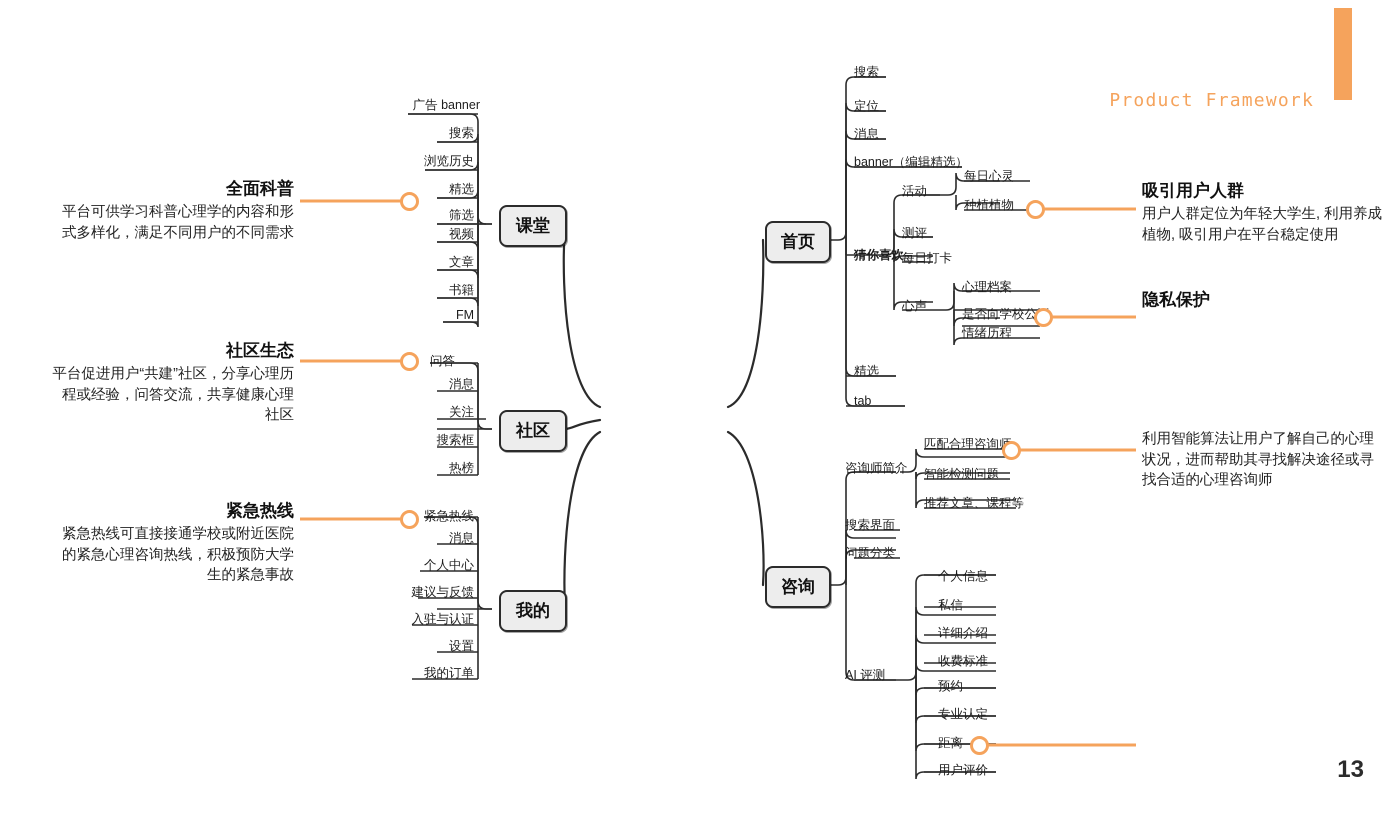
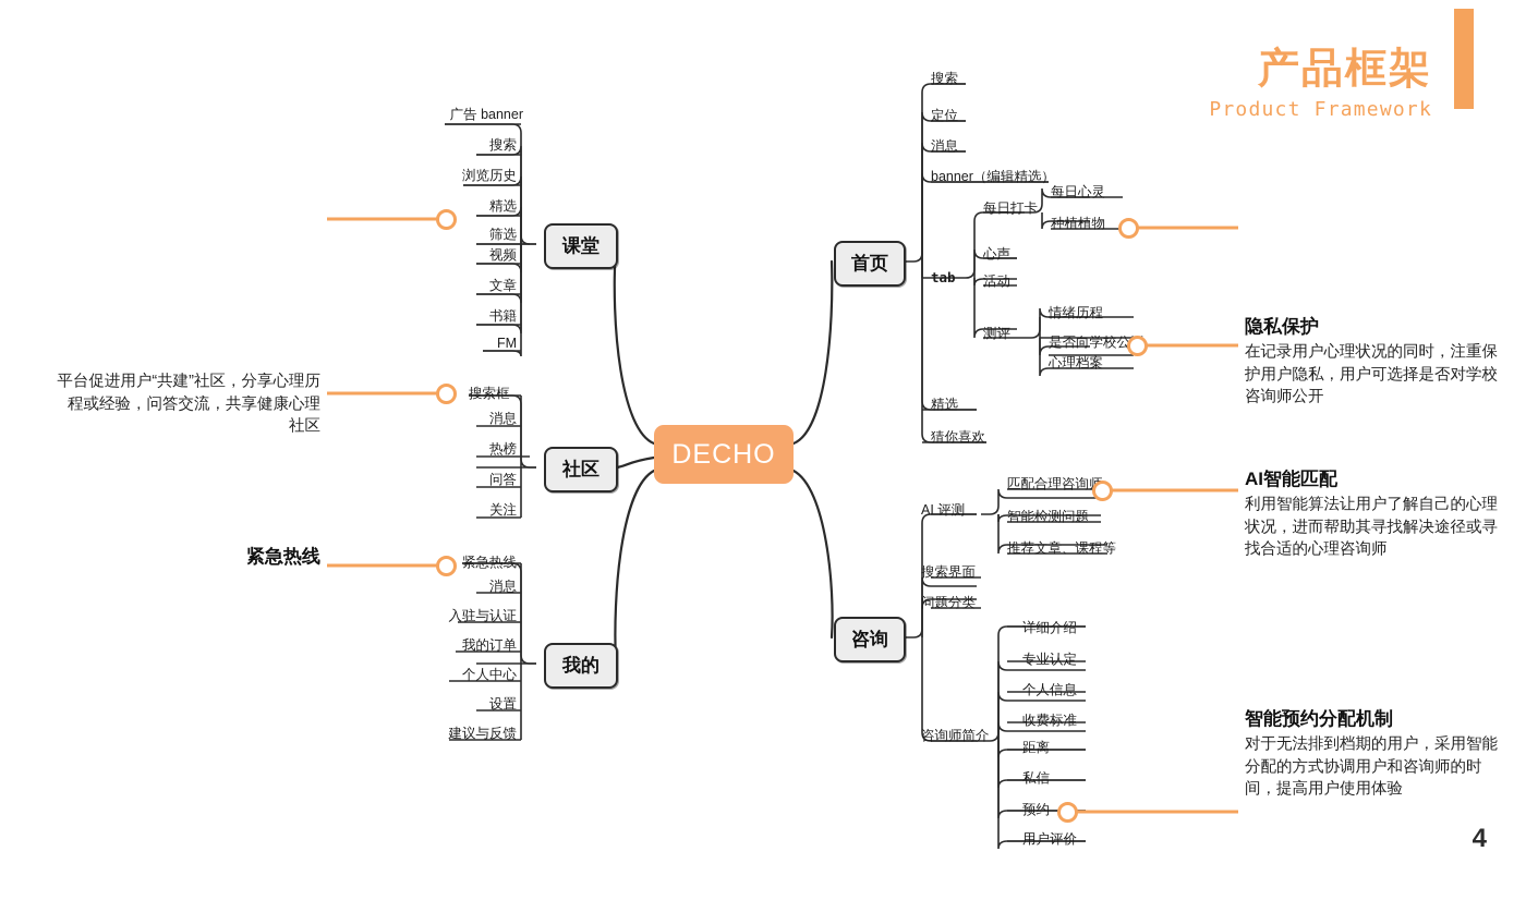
+ 产品框架
  Product Framework
- 13
+ 4
- 全面科普
- 平台可供学习科普心理学的内容和形式多样化，满足不同用户的不同需求
- 社区生态
  平台促进用户“共建”社区，分享心理历程或经验，问答交流，共享健康心理社区
  紧急热线
- 紧急热线可直接接通学校或附近医院的紧急心理咨询热线，积极预防大学生的紧急事故
- 吸引用户人群
- 用户人群定位为年轻大学生, 利用养成植物, 吸引用户在平台稳定使用
  隐私保护
+ 在记录用户心理状况的同时，注重保护用户隐私，用户可选择是否对学校咨询师公开
+ AI智能匹配
  利用智能算法让用户了解自己的心理状况，进而帮助其寻找解决途径或寻找合适的心理咨询师
+ 智能预约分配机制
+ 对于无法排到档期的用户，采用智能分配的方式协调用户和咨询师的时间，提高用户使用体验
+ DECHO
  课堂
  社区
  我的
  首页
  咨询
  广告 banner
  搜索
  浏览历史
  精选
  筛选
  视频
  文章
  书籍
  FM
- 问答
+ 搜索框
  消息
- 关注
+ 热榜
- 搜索框
+ 问答
- 热榜
+ 关注
  紧急热线
  消息
- 个人中心
+ 入驻与认证
- 建议与反馈
+ 我的订单
- 入驻与认证
+ 个人中心
  设置
- 我的订单
+ 建议与反馈
  搜索
  定位
  消息
  banner（编辑精选）
- 猜你喜欢
+ tab
  精选
- tab
+ 猜你喜欢
- 活动
+ 每日打卡
- 测评
+ 心声
- 每日打卡
+ 活动
- 心声
+ 测评
  每日心灵
  种植植物
- 心理档案
+ 情绪历程
  是否向学校公
- 情绪历程
+ 心理档案
- 咨询师简介
+ AI 评测
  搜索界面
  问题分类
- AI 评测
+ 咨询师简介
  匹配合理咨询
  智能检测问题
  推荐文章、课程等
- 个人信息
+ 详细介绍
- 私信
+ 专业认定
- 详细介绍
+ 个人信息
  收费标准
- 预约
+ 距离
- 专业认定
+ 私信
- 距离
+ 预约
  用户评价
